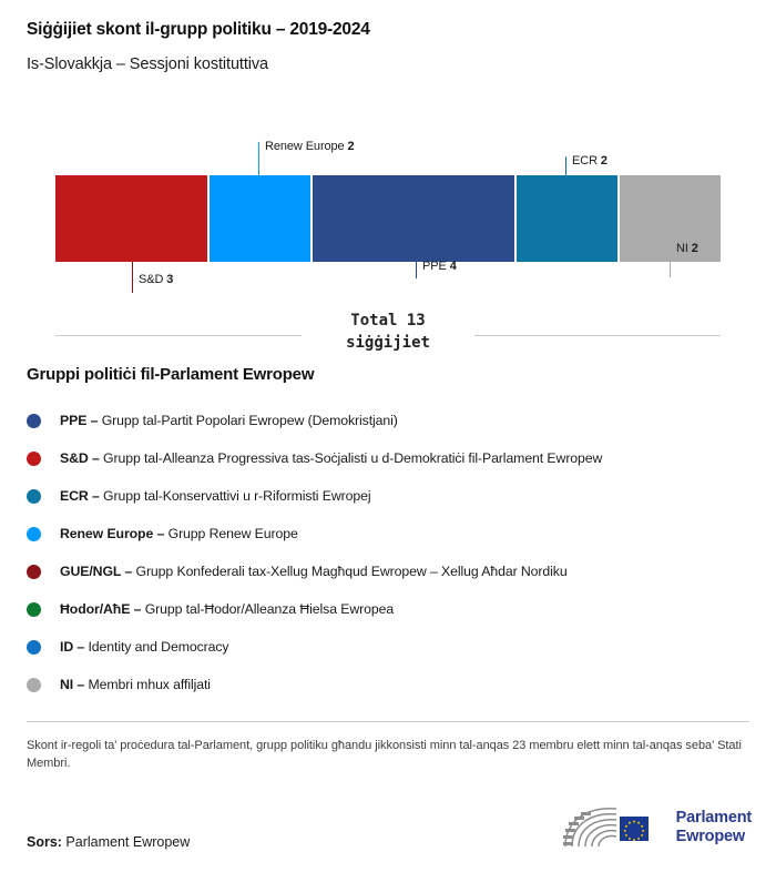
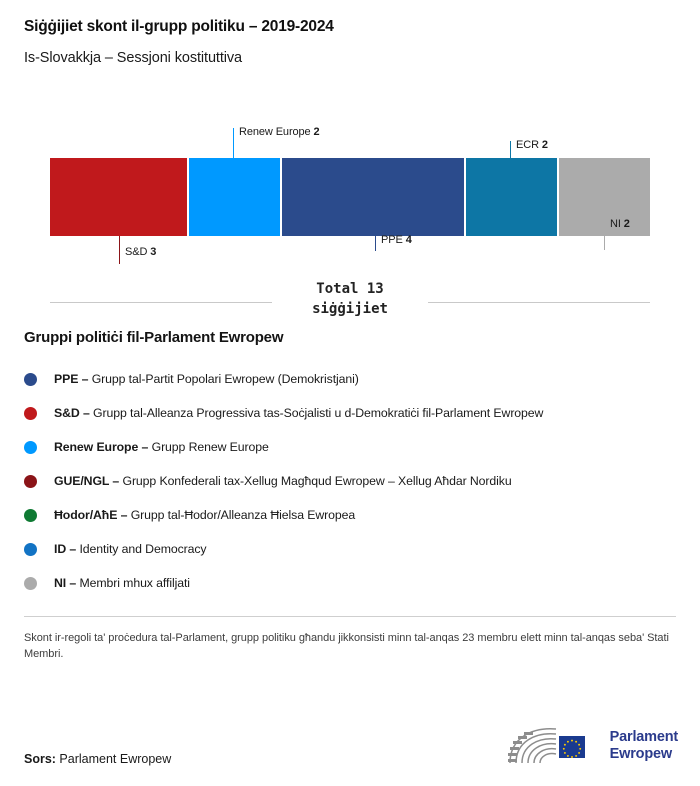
  Siġġijiet skont il-grupp politiku – 2019-2024
  Is-Slovakkja – Sessjoni kostituttiva
  Renew Europe 2
  ECR 2
  S&D 3
  PPE 4
  NI 2
  Total 13
  siġġijiet
  Gruppi politiċi fil-Parlament Ewropew
  PPE – Grupp tal-Partit Popolari Ewropew (Demokristjani)
  S&D – Grupp tal-Alleanza Progressiva tas-Soċjalisti u d-Demokratiċi fil-Parlament Ewropew
- ECR – Grupp tal-Konservattivi u r-Riformisti Ewropej
  Renew Europe – Grupp Renew Europe
  GUE/NGL – Grupp Konfederali tax-Xellug Magħqud Ewropew – Xellug Aħdar Nordiku
  Ħodor/AħE – Grupp tal-Ħodor/Alleanza Ħielsa Ewropea
  ID – Identity and Democracy
  NI – Membri mhux affiljati
  Skont ir-regoli ta' proċedura tal-Parlament, grupp politiku għandu jikkonsisti minn tal-anqas 23 membru elett minn tal-anqas seba' Stati Membri.
  Sors: Parlament Ewropew
  Parlament
  Ewropew
